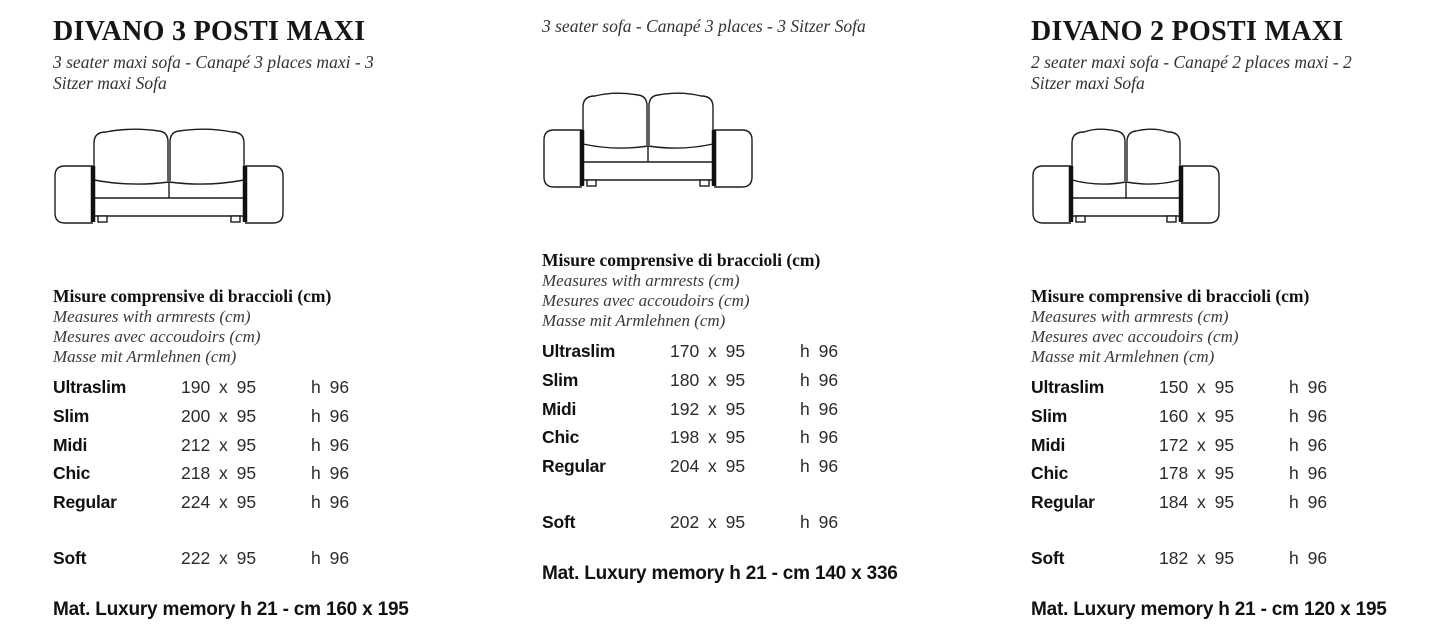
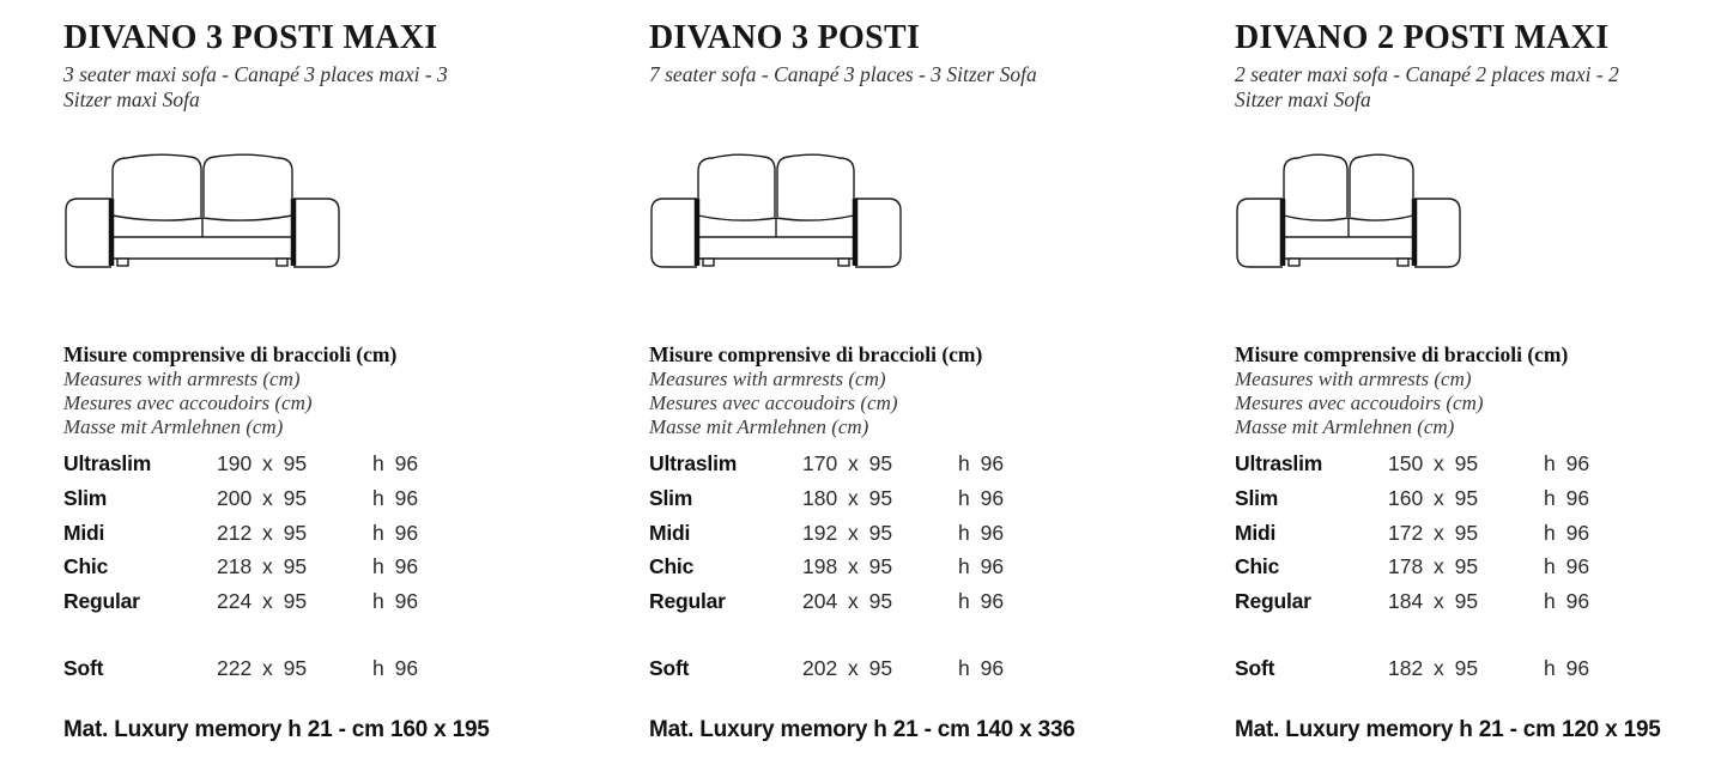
  DIVANO 3 POSTI MAXI
  3 seater maxi sofa - Canapé 3 places maxi - 3
  Sitzer maxi Sofa
  Misure comprensive di braccioli (cm)
  Measures with armrests (cm)
  Mesures avec accoudoirs (cm)
  Masse mit Armlehnen (cm)
  Ultraslim
  190 x 95
  h 96
  Slim
  200 x 95
  h 96
  Midi
  212 x 95
  h 96
  Chic
  218 x 95
  h 96
  Regular
  224 x 95
  h 96
  Soft
  222 x 95
  h 96
  Mat. Luxury memory h 21 - cm 160 x 195
+ DIVANO 3 POSTI
- 3 seater sofa - Canapé 3 places - 3 Sitzer Sofa
+ 7 seater sofa - Canapé 3 places - 3 Sitzer Sofa
  Misure comprensive di braccioli (cm)
  Measures with armrests (cm)
  Mesures avec accoudoirs (cm)
  Masse mit Armlehnen (cm)
  Ultraslim
  170 x 95
  h 96
  Slim
  180 x 95
  h 96
  Midi
  192 x 95
  h 96
  Chic
  198 x 95
  h 96
  Regular
  204 x 95
  h 96
  Soft
  202 x 95
  h 96
  Mat. Luxury memory h 21 - cm 140 x 336
  DIVANO 2 POSTI MAXI
  2 seater maxi sofa - Canapé 2 places maxi - 2
  Sitzer maxi Sofa
  Misure comprensive di braccioli (cm)
  Measures with armrests (cm)
  Mesures avec accoudoirs (cm)
  Masse mit Armlehnen (cm)
  Ultraslim
  150 x 95
  h 96
  Slim
  160 x 95
  h 96
  Midi
  172 x 95
  h 96
  Chic
  178 x 95
  h 96
  Regular
  184 x 95
  h 96
  Soft
  182 x 95
  h 96
  Mat. Luxury memory h 21 - cm 120 x 195
